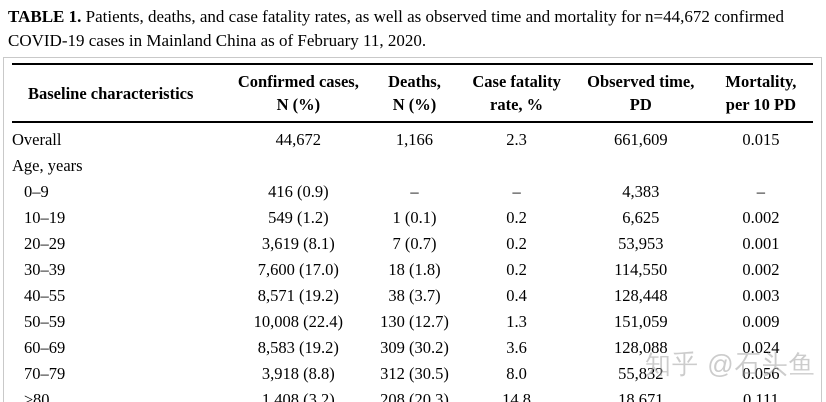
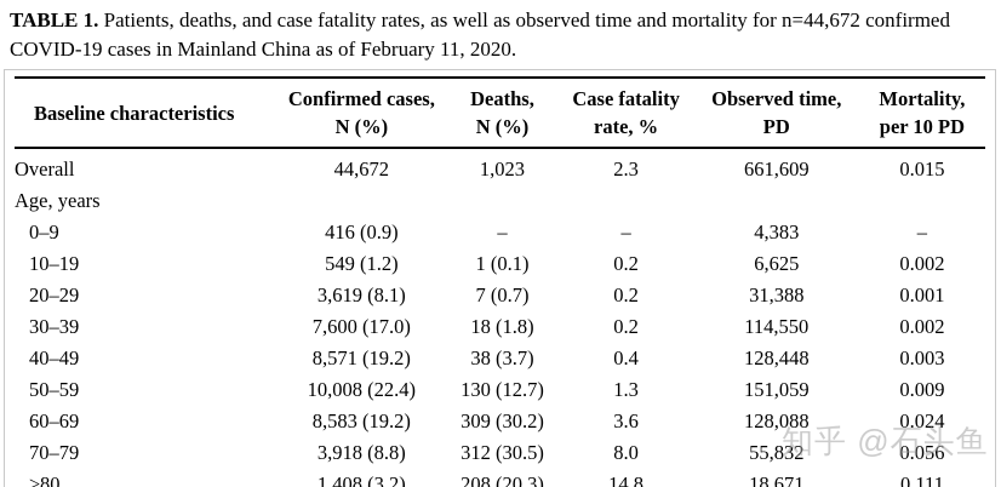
  TABLE 1. Patients, deaths, and case fatality rates, as well as observed time and mortality for n=44,672 confirmed COVID-19 cases in Mainland China as of February 11, 2020.
  Baseline characteristics	Confirmed cases, N (%)	Deaths, N (%)	Case fatality rate, %	Observed time, PD	Mortality, per 10 PD
- Overall	44,672	1,166	2.3	661,609	0.015
+ Overall	44,672	1,023	2.3	661,609	0.015
  Age, years
  0–9	416 (0.9)	–	–	4,383	–
  10–19	549 (1.2)	1 (0.1)	0.2	6,625	0.002
- 20–29	3,619 (8.1)	7 (0.7)	0.2	53,953	0.001
+ 20–29	3,619 (8.1)	7 (0.7)	0.2	31,388	0.001
  30–39	7,600 (17.0)	18 (1.8)	0.2	114,550	0.002
- 40–55	8,571 (19.2)	38 (3.7)	0.4	128,448	0.003
+ 40–49	8,571 (19.2)	38 (3.7)	0.4	128,448	0.003
  50–59	10,008 (22.4)	130 (12.7)	1.3	151,059	0.009
  60–69	8,583 (19.2)	309 (30.2)	3.6	128,088	0.024
  70–79	3,918 (8.8)	312 (30.5)	8.0	55,832	0.056
  ≥80	1,408 (3.2)	208 (20.3)	14.8	18,671	0.111
  知乎 @石头鱼
